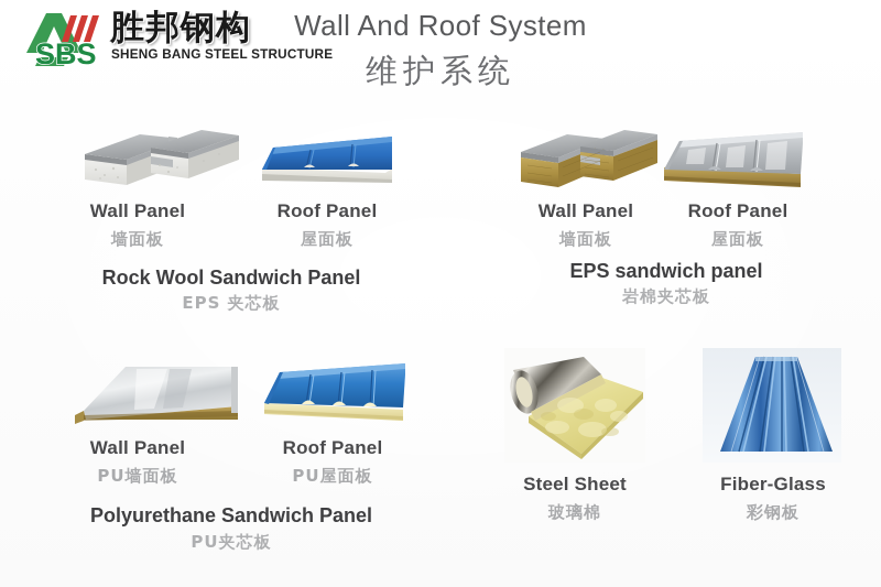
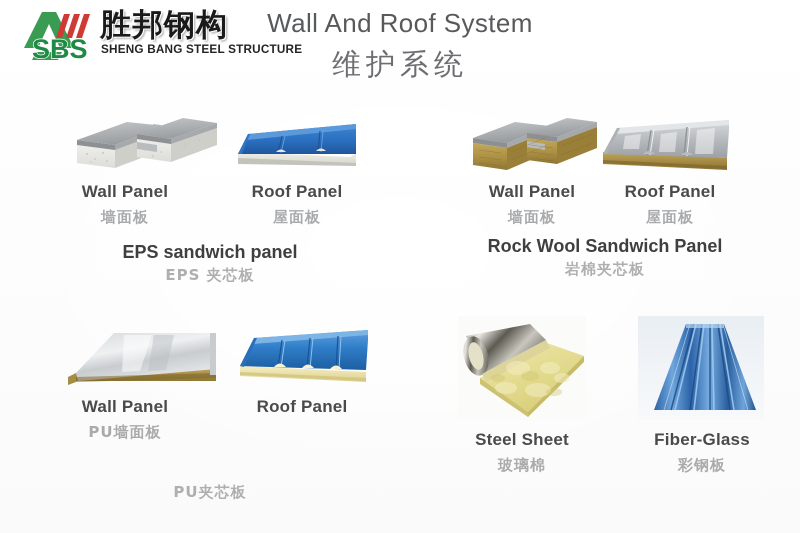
  SBS
  胜邦钢构
  SHENG BANG STEEL STRUCTURE
  Wall And Roof System
  维护系统
  Wall Panel
  墙面板
  Roof Panel
  屋面板
- Rock Wool Sandwich Panel
+ EPS sandwich panel
  EPS 夹芯板
  Wall Panel
  墙面板
  Roof Panel
  屋面板
- EPS sandwich panel
+ Rock Wool Sandwich Panel
  岩棉夹芯板
  Wall Panel
  PU墙面板
  Roof Panel
- PU屋面板
- Polyurethane Sandwich Panel
  PU夹芯板
  Steel Sheet
  玻璃棉
  Fiber-Glass
  彩钢板
